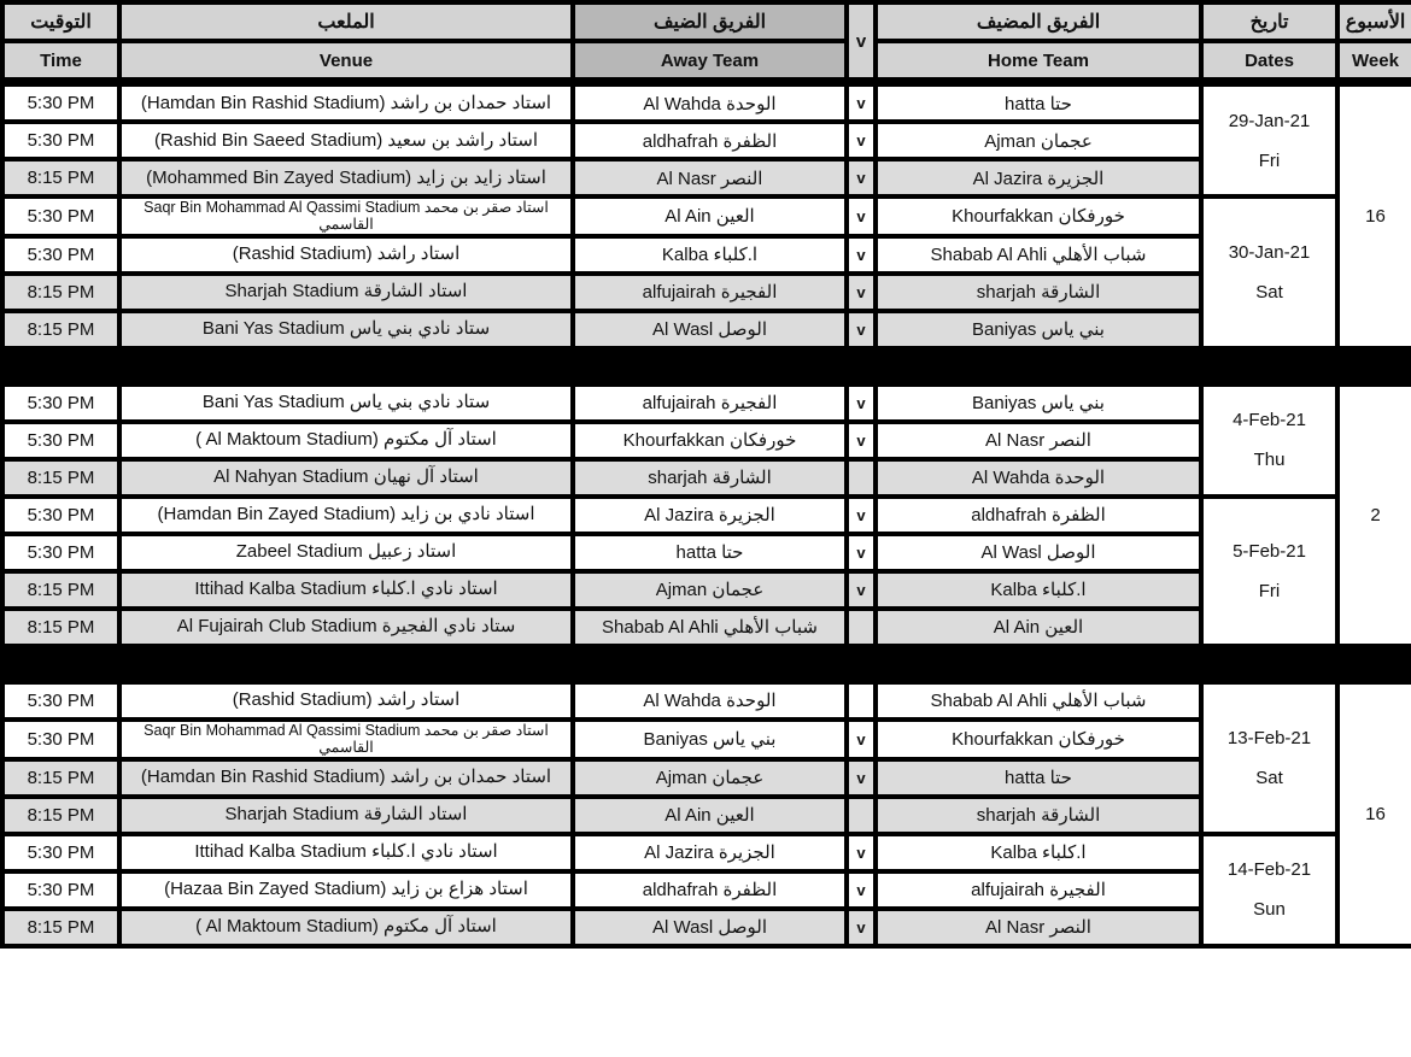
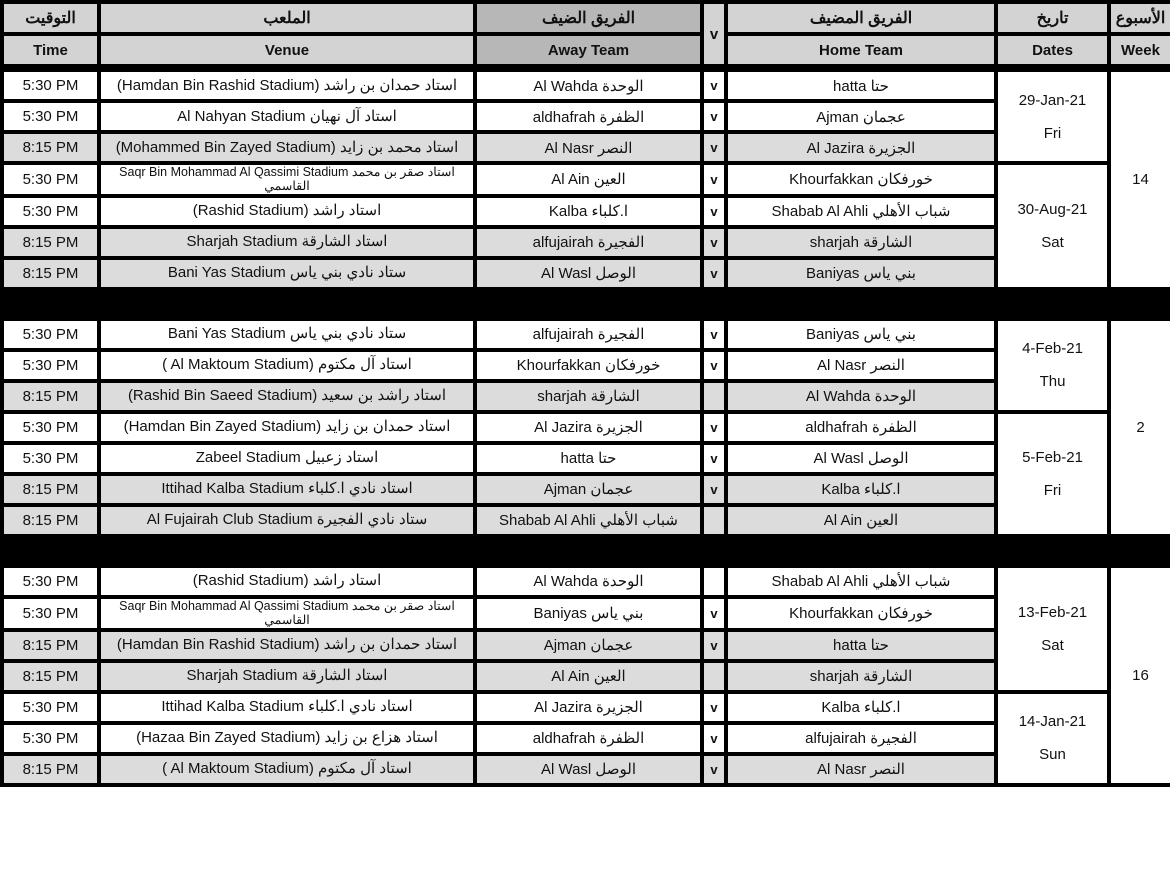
  التوقيت	الملعب	الفريق الضيف	v	الفريق المضيف	تاريخ	الأسبوع
  Time	Venue	Away Team	Home Team	Dates	Week
- 5:30 PM	(Hamdan Bin Rashid Stadium) استاد حمدان بن راشد	Al Wahda الوحدة	v	hatta حتا	29-Jan-21Fri	16
+ 5:30 PM	(Hamdan Bin Rashid Stadium) استاد حمدان بن راشد	Al Wahda الوحدة	v	hatta حتا	29-Jan-21Fri	14
- 5:30 PM	(Rashid Bin Saeed Stadium) استاد راشد بن سعيد	aldhafrah الظفرة	v	Ajman عجمان
+ 5:30 PM	Al Nahyan Stadium استاد آل نهيان	aldhafrah الظفرة	v	Ajman عجمان
- 8:15 PM	(Mohammed Bin Zayed Stadium) استاد زايد بن زايد	Al Nasr النصر	v	Al Jazira الجزيرة
+ 8:15 PM	(Mohammed Bin Zayed Stadium) استاد محمد بن زايد	Al Nasr النصر	v	Al Jazira الجزيرة
- 5:30 PM	Saqr Bin Mohammad Al Qassimi Stadium استاد صقر بن محمد القاسمي	Al Ain العين	v	Khourfakkan خورفكان	30-Jan-21Sat
+ 5:30 PM	Saqr Bin Mohammad Al Qassimi Stadium استاد صقر بن محمد القاسمي	Al Ain العين	v	Khourfakkan خورفكان	30-Aug-21Sat
  5:30 PM	(Rashid Stadium) استاد راشد	Kalba ا.كلباء	v	Shabab Al Ahli شباب الأهلي
  8:15 PM	Sharjah Stadium استاد الشارقة	alfujairah الفجيرة	v	sharjah الشارقة
  8:15 PM	Bani Yas Stadium ستاد نادي بني ياس	Al Wasl الوصل	v	Baniyas بني ياس
  5:30 PM	Bani Yas Stadium ستاد نادي بني ياس	alfujairah الفجيرة	v	Baniyas بني ياس	4-Feb-21Thu	2
  5:30 PM	( Al Maktoum Stadium) استاد آل مكتوم	Khourfakkan خورفكان	v	Al Nasr النصر
- 8:15 PM	Al Nahyan Stadium استاد آل نهيان	sharjah الشارقة		Al Wahda الوحدة
+ 8:15 PM	(Rashid Bin Saeed Stadium) استاد راشد بن سعيد	sharjah الشارقة		Al Wahda الوحدة
- 5:30 PM	(Hamdan Bin Zayed Stadium) استاد نادي بن زايد	Al Jazira الجزيرة	v	aldhafrah الظفرة	5-Feb-21Fri
+ 5:30 PM	(Hamdan Bin Zayed Stadium) استاد حمدان بن زايد	Al Jazira الجزيرة	v	aldhafrah الظفرة	5-Feb-21Fri
  5:30 PM	Zabeel Stadium استاد زعبيل	hatta حتا	v	Al Wasl الوصل
  8:15 PM	Ittihad Kalba Stadium استاد نادي ا.كلباء	Ajman عجمان	v	Kalba ا.كلباء
  8:15 PM	Al Fujairah Club Stadium ستاد نادي الفجيرة	Shabab Al Ahli شباب الأهلي		Al Ain العين
  5:30 PM	(Rashid Stadium) استاد راشد	Al Wahda الوحدة		Shabab Al Ahli شباب الأهلي	13-Feb-21Sat	16
  5:30 PM	Saqr Bin Mohammad Al Qassimi Stadium استاد صقر بن محمد القاسمي	Baniyas بني ياس	v	Khourfakkan خورفكان
  8:15 PM	(Hamdan Bin Rashid Stadium) استاد حمدان بن راشد	Ajman عجمان	v	hatta حتا
  8:15 PM	Sharjah Stadium استاد الشارقة	Al Ain العين		sharjah الشارقة
- 5:30 PM	Ittihad Kalba Stadium استاد نادي ا.كلباء	Al Jazira الجزيرة	v	Kalba ا.كلباء	14-Feb-21Sun
+ 5:30 PM	Ittihad Kalba Stadium استاد نادي ا.كلباء	Al Jazira الجزيرة	v	Kalba ا.كلباء	14-Jan-21Sun
  5:30 PM	(Hazaa Bin Zayed Stadium) استاد هزاع بن زايد	aldhafrah الظفرة	v	alfujairah الفجيرة
  8:15 PM	( Al Maktoum Stadium) استاد آل مكتوم	Al Wasl الوصل	v	Al Nasr النصر
